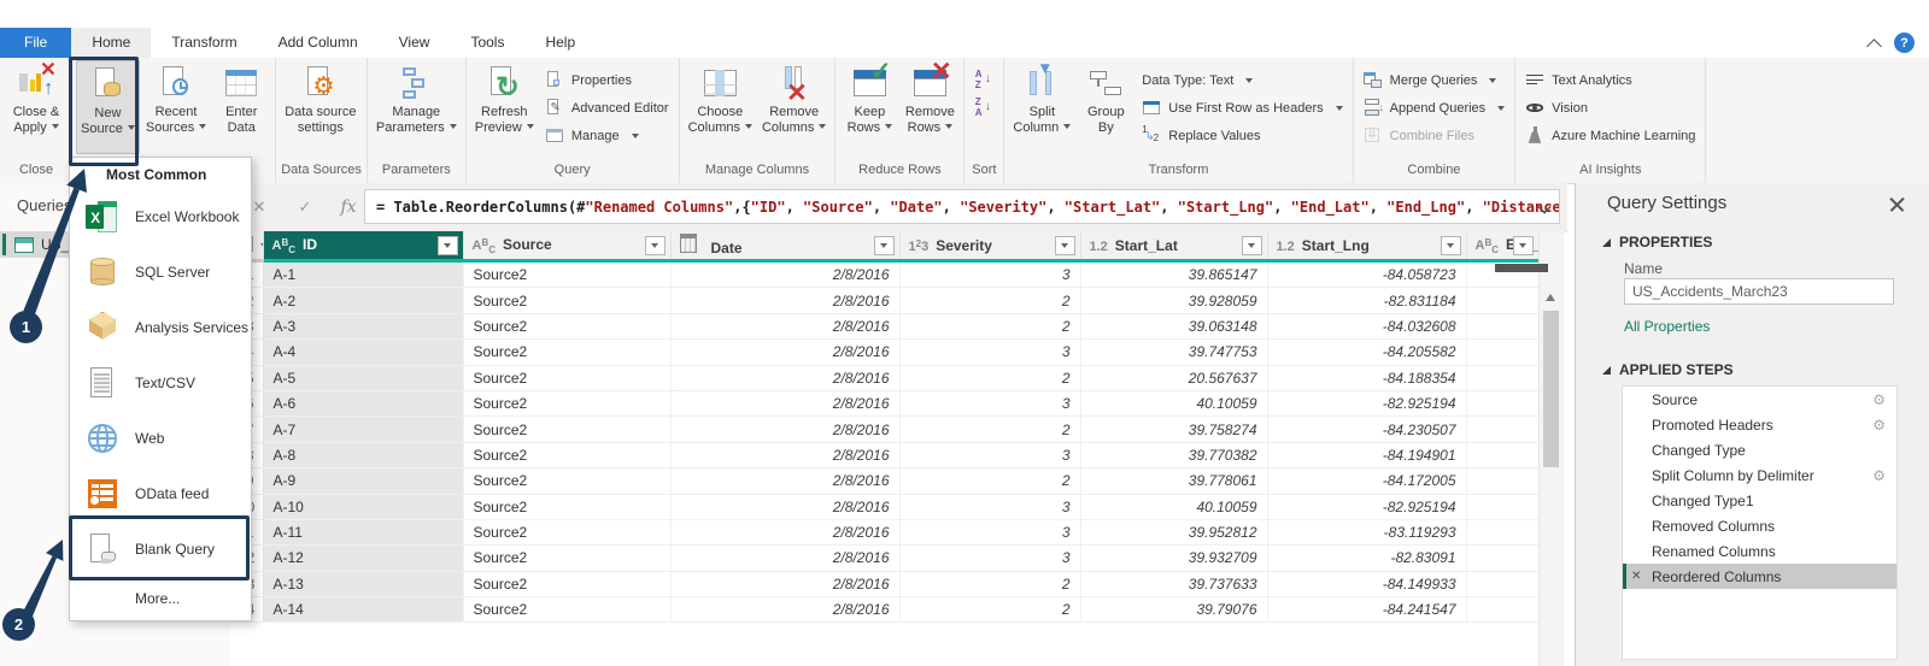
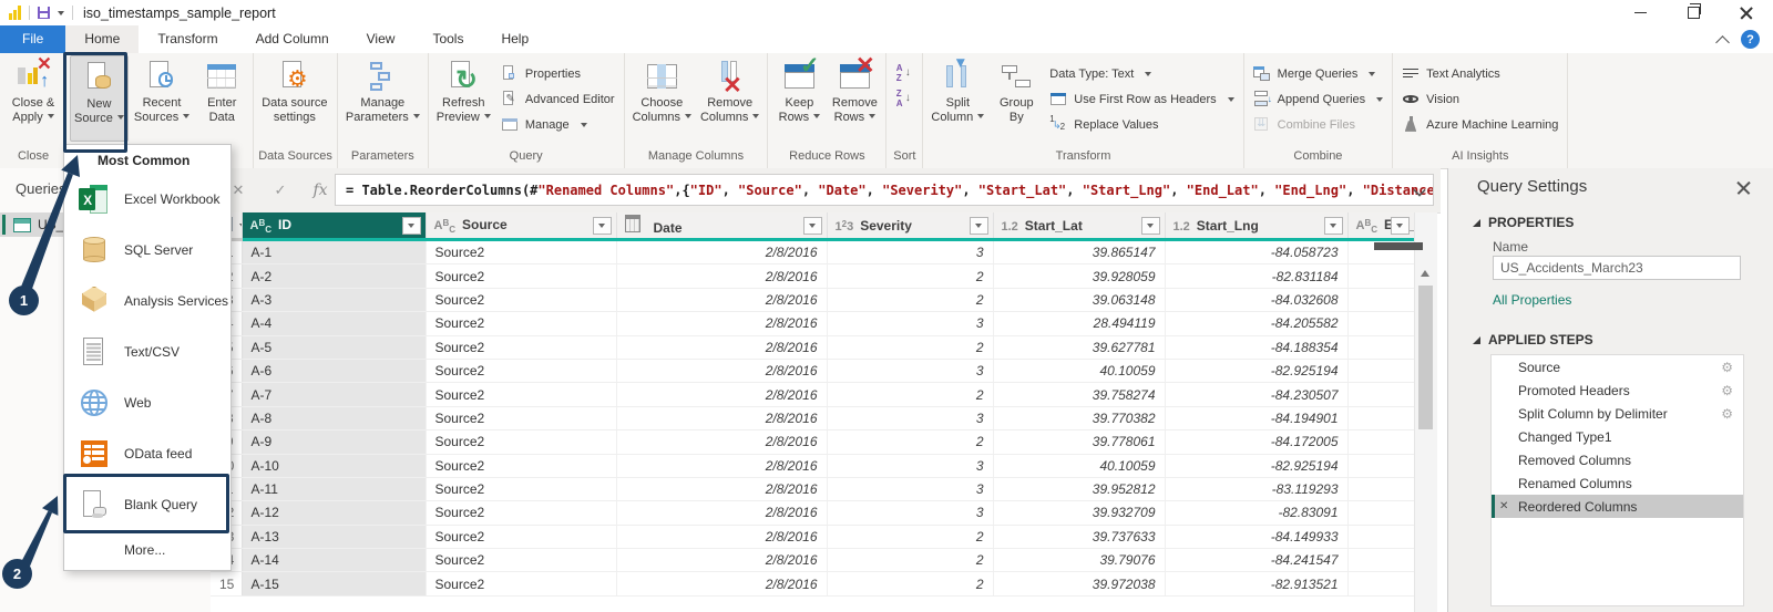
+ iso_timestamps_sample_report
  File
  Home
  Transform
  Add Column
  View
  Tools
  Help
  ?
  ✕
  ↑
  Close &
  Apply
  Close
  New
  Source
  Recent
  Sources
  Enter
  Data
  ⚙
  Data source
  settings
  Data Sources
  Manage
  Parameters
  Parameters
  ↻
  Refresh
  Preview
  Properties
  ✎
  Advanced Editor
  Manage
  Query
  Choose
  Columns
  ✕
  Remove
  Columns
  Manage Columns
  ✓
  Keep
  Rows
  ✕
  Remove
  Rows
  Reduce Rows
  A
  Z
  ↓
  Z
  A
  ↓
  Sort
  ▼
  Split
  Column
  Group
  By
  Data Type: Text
  Use First Row as Headers
  1
  ↳
  2
  Replace Values
  Transform
  Merge Queries
  ↓
  Append Queries
  ⇊
  Combine Files
  Combine
  Text Analytics
  Vision
  Azure Machine Learning
  AI Insights
  Querie
  ✕
  ✓
  fx
  = Table.ReorderColumns(#
  "Renamed Columns"
  ,{
  "ID"
  ,
  "Source"
  ,
  "Date"
  ,
  "Severity"
  ,
  "Start_Lat"
  ,
  "Start_Lng"
  ,
  "End_Lat"
  ,
  "End_Lng"
  ,
  "Distance
  	ABCID	ABCSource	Date	123 Severity	1.2 Start_Lat	1.2 Start_Lng	ABCE
  	A-1	Source2	2/8/2016	3	39.865147	-84.058723
  	A-2	Source2	2/8/2016	2	39.928059	-82.831184
  	A-3	Source2	2/8/2016	2	39.063148	-84.032608
- 	A-4	Source2	2/8/2016	3	39.747753	-84.205582
+ 	A-4	Source2	2/8/2016	3	28.494119	-84.205582
- 	A-5	Source2	2/8/2016	2	20.567637	-84.188354
+ 	A-5	Source2	2/8/2016	2	39.627781	-84.188354
  	A-6	Source2	2/8/2016	3	40.10059	-82.925194
  	A-7	Source2	2/8/2016	2	39.758274	-84.230507
  	A-8	Source2	2/8/2016	3	39.770382	-84.194901
  	A-9	Source2	2/8/2016	2	39.778061	-84.172005
  	A-10	Source2	2/8/2016	3	40.10059	-82.925194
  	A-11	Source2	2/8/2016	3	39.952812	-83.119293
  	A-12	Source2	2/8/2016	3	39.932709	-82.83091
  	A-13	Source2	2/8/2016	2	39.737633	-84.149933
  	A-14	Source2	2/8/2016	2	39.79076	-84.241547
+ 15	A-15	Source2	2/8/2016	2	39.972038	-82.913521
  Query Settings
  PROPERTIES
  Name
  US_Accidents_March23
  All Properties
  APPLIED STEPS
  Source
  ⚙
  Promoted Headers
  ⚙
- Changed Type
  Split Column by Delimiter
  ⚙
  Changed Type1
  Removed Columns
  Renamed Columns
  ✕
  Reordered Columns
  Most Common
  X
  Excel Workbook
  SQL Server
  Analysis Services
  Text/CSV
  Web
  OData feed
  Blank Query
  More...
  1
  2
